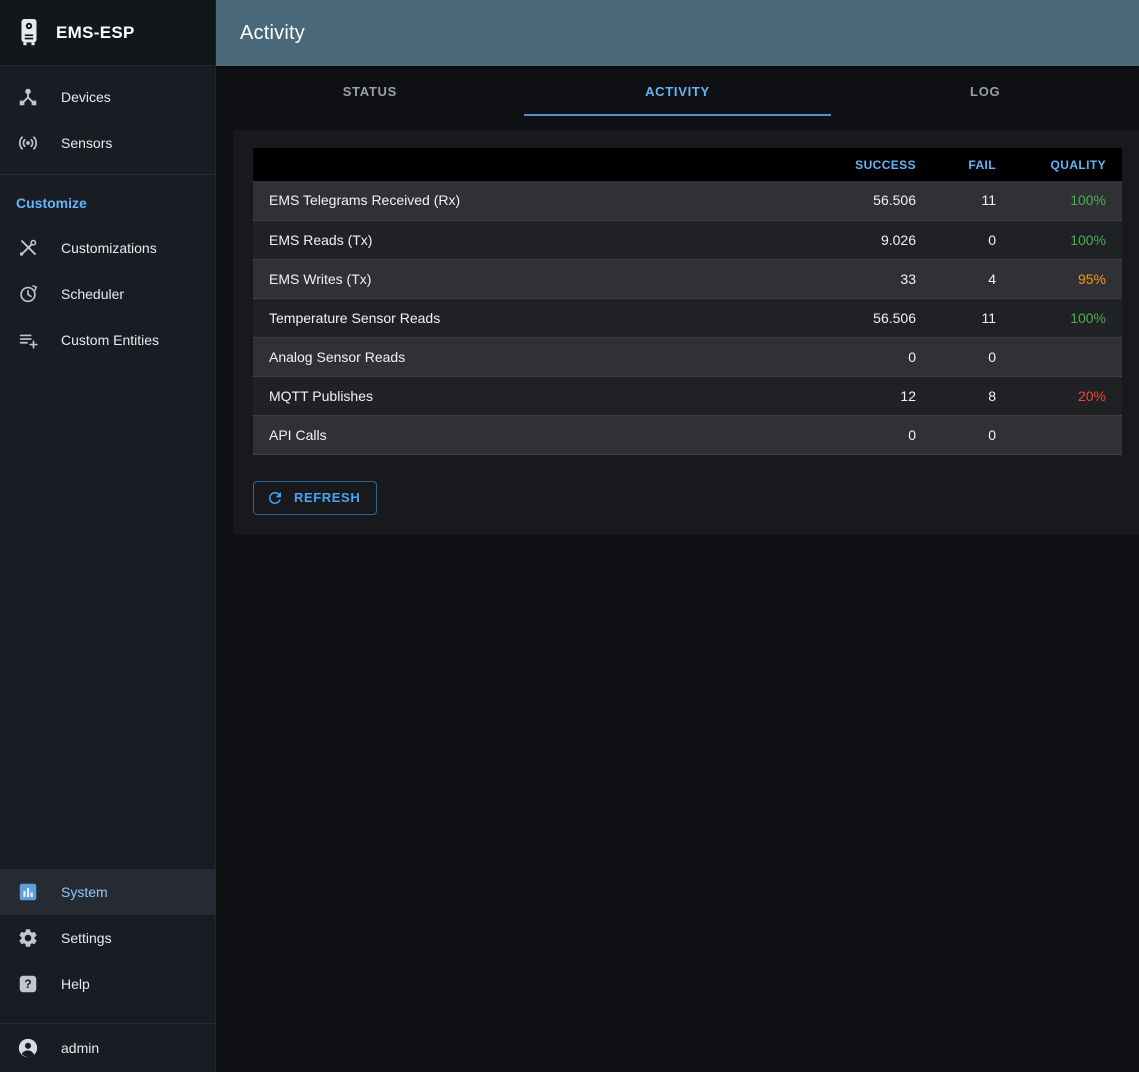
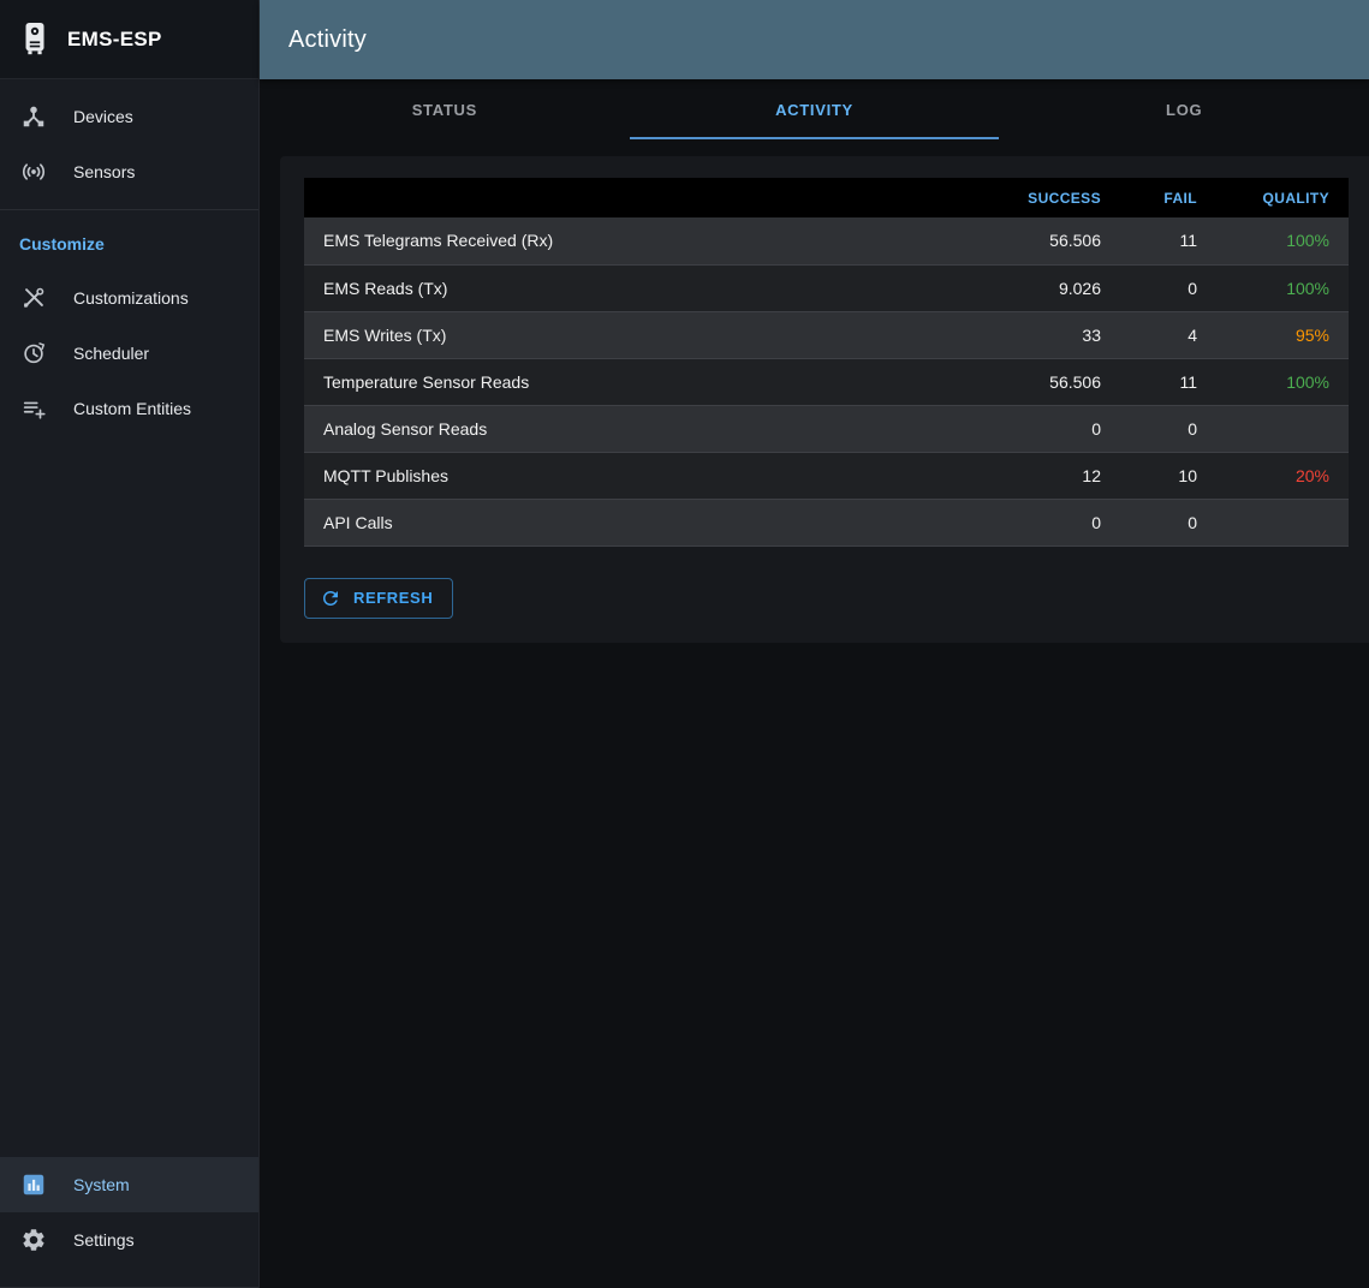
  EMS-ESP
  Devices
  Sensors
  Customize
  Customizations
  Scheduler
  Custom Entities
  System
  Settings
- ?
- Help
- admin
  Activity
  STATUS
  ACTIVITY
  LOG
  	SUCCESS	FAIL	QUALITY
  EMS Telegrams Received (Rx)	56.506	11	100%
  EMS Reads (Tx)	9.026	0	100%
  EMS Writes (Tx)	33	4	95%
  Temperature Sensor Reads	56.506	11	100%
  Analog Sensor Reads	0	0
- MQTT Publishes	12	8	20%
+ MQTT Publishes	12	10	20%
  API Calls	0	0
  REFRESH
